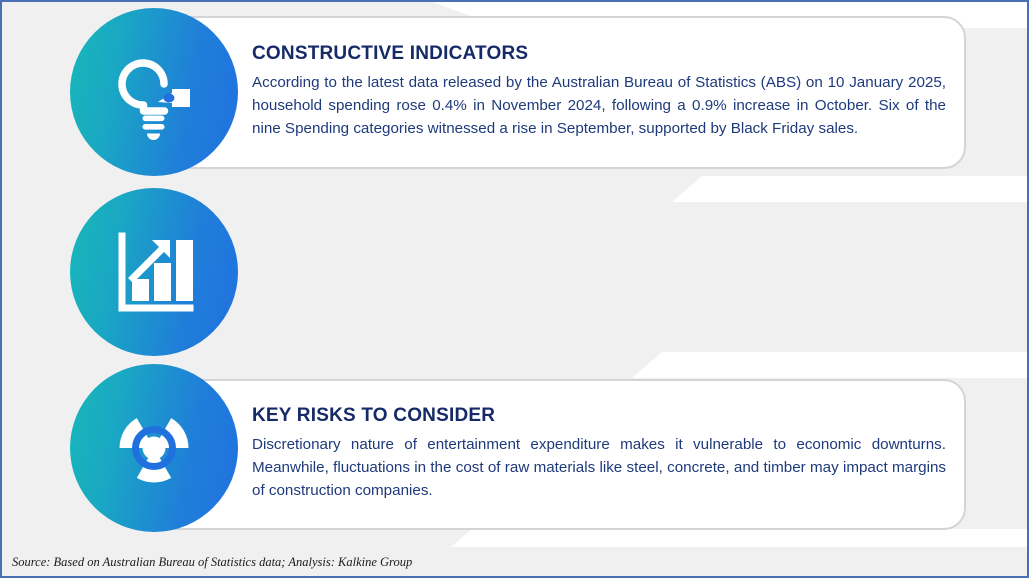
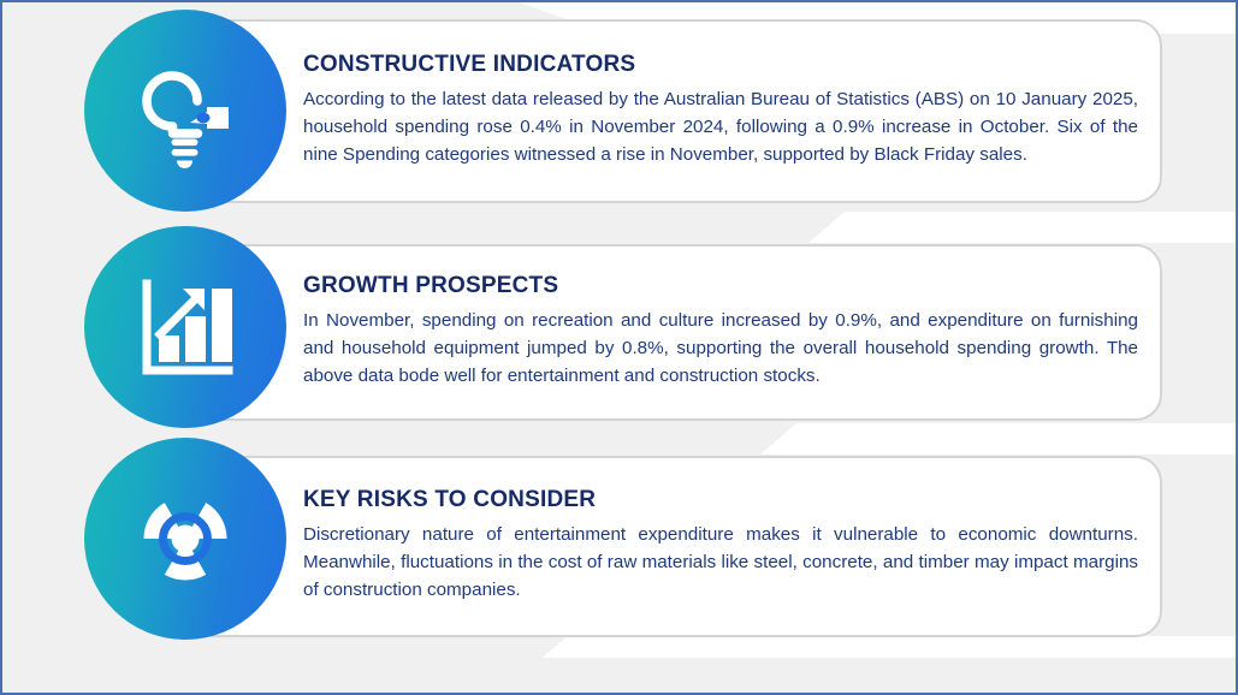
  CONSTRUCTIVE INDICATORS
- According to the latest data released by the Australian Bureau of Statistics (ABS) on 10 January 2025, household spending rose 0.4% in November 2024, following a 0.9% increase in October. Six of the nine Spending categories witnessed a rise in September, supported by Black Friday sales.
+ According to the latest data released by the Australian Bureau of Statistics (ABS) on 10 January 2025, household spending rose 0.4% in November 2024, following a 0.9% increase in October. Six of the nine Spending categories witnessed a rise in November, supported by Black Friday sales.
+ GROWTH PROSPECTS
+ In November, spending on recreation and culture increased by 0.9%, and expenditure on furnishing and household equipment jumped by 0.8%, supporting the overall household spending growth. The above data bode well for entertainment and construction stocks.
  KEY RISKS TO CONSIDER
  Discretionary nature of entertainment expenditure makes it vulnerable to economic downturns. Meanwhile, fluctuations in the cost of raw materials like steel, concrete, and timber may impact margins of construction companies.
- Source: Based on Australian Bureau of Statistics data; Analysis: Kalkine Group
